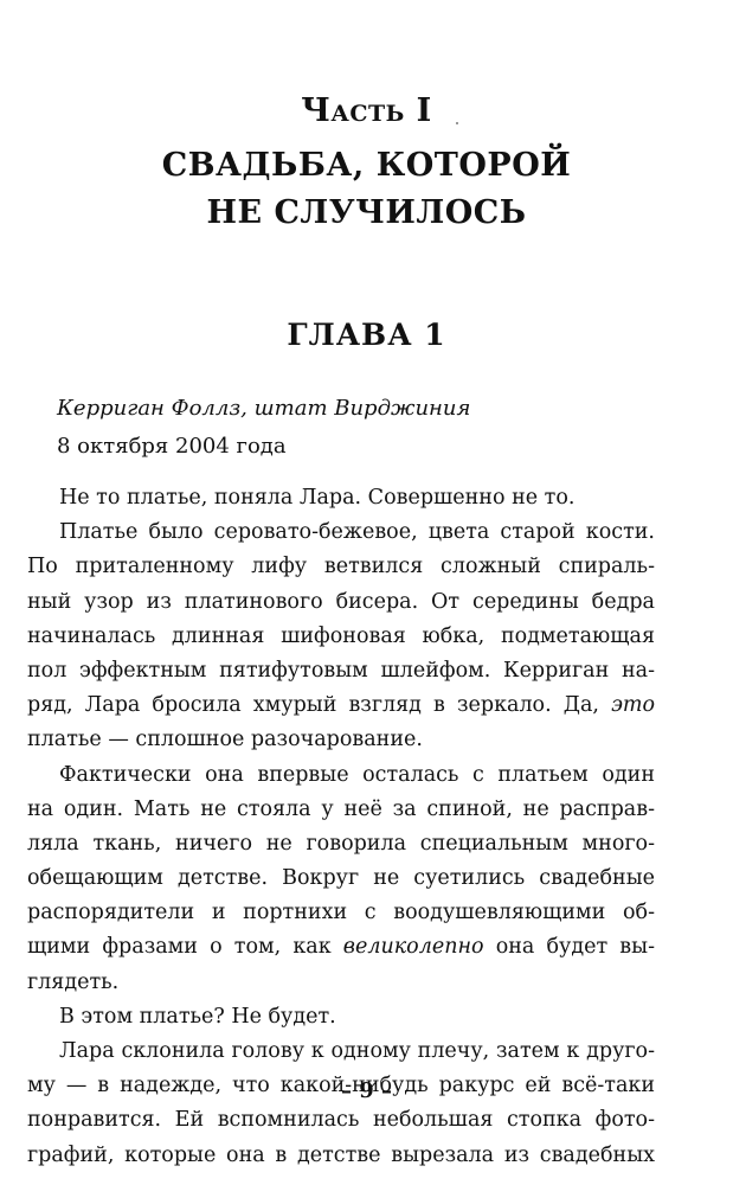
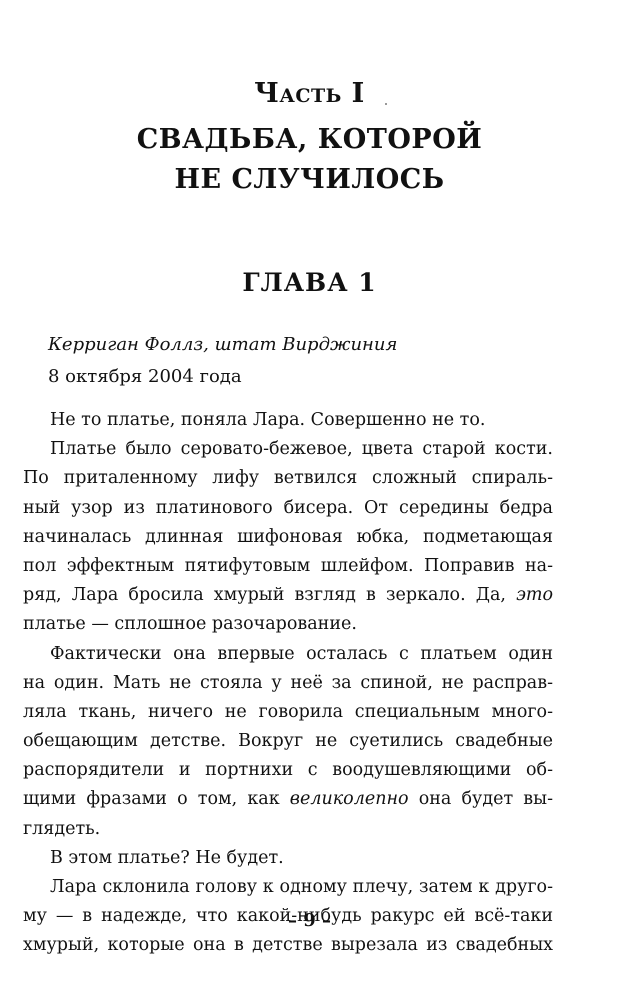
  Часть I
  СВАДЬБА, КОТОРОЙ
  НЕ СЛУЧИЛОСЬ
  ГЛАВА 1
  Керриган Фоллз, штат Вирджиния
  8 октября 2004 года
  Не то платье, поняла Лара. Совершенно не то.
  Платье было серовато-бежевое, цвета старой кости.
  По приталенному лифу ветвился сложный спираль-
  ный узор из платинового бисера. От середины бедра
  начиналась длинная шифоновая юбка, подметающая
- пол эффектным пятифутовым шлейфом. Керриган на-
+ пол эффектным пятифутовым шлейфом. Поправив на-
  ряд, Лара бросила хмурый взгляд в зеркало. Да, это
  платье — сплошное разочарование.
  Фактически она впервые осталась с платьем один
  на один. Мать не стояла у неё за спиной, не расправ-
  ляла ткань, ничего не говорила специальным много-
  обещающим детстве. Вокруг не суетились свадебные
  распорядители и портнихи с воодушевляющими об-
  щими фразами о том, как великолепно она будет вы-
  глядеть.
  В этом платье? Не будет.
  Лара склонила голову к одному плечу, затем к друго-
  му — в надежде, что какой-нибудь ракурс ей всё-таки
- понравится. Ей вспомнилась небольшая стопка фото-
- графий, которые она в детстве вырезала из свадебных
+ хмурый, которые она в детстве вырезала из свадебных
  – 9 –
